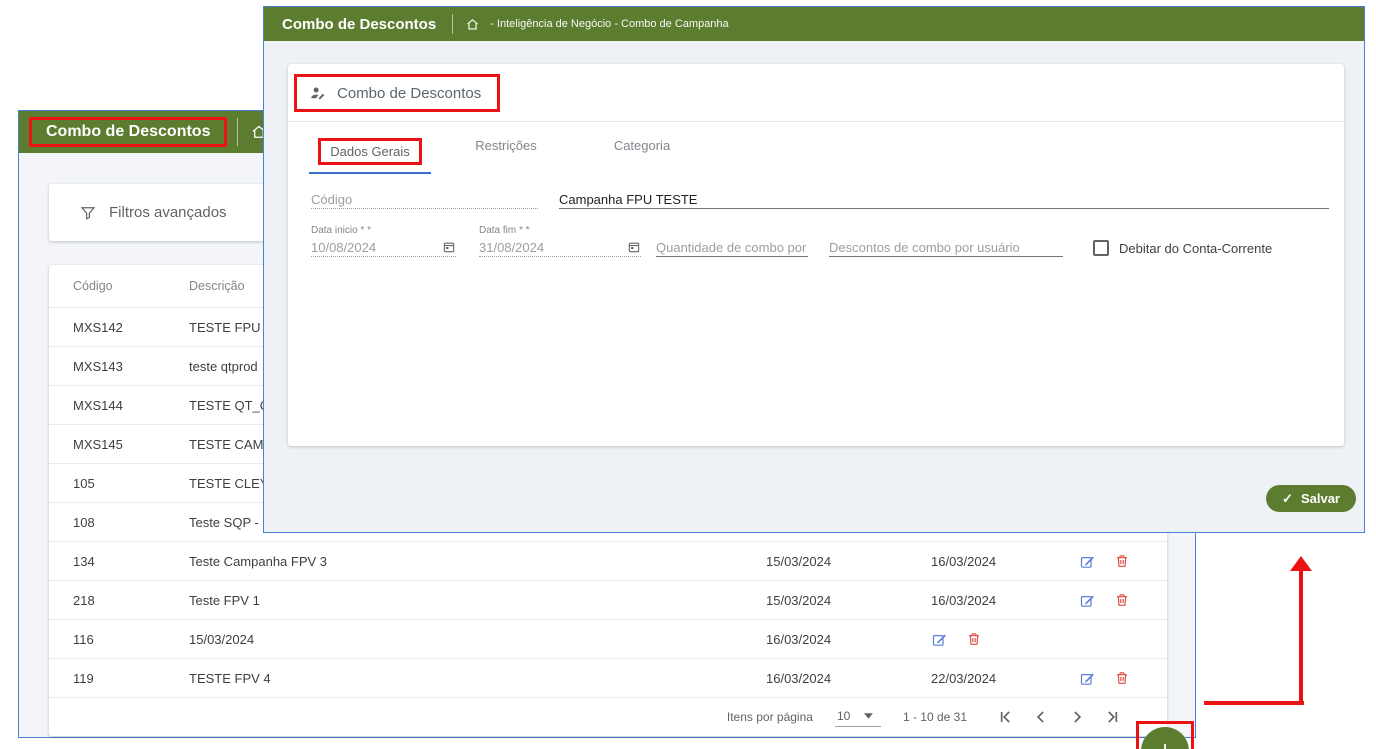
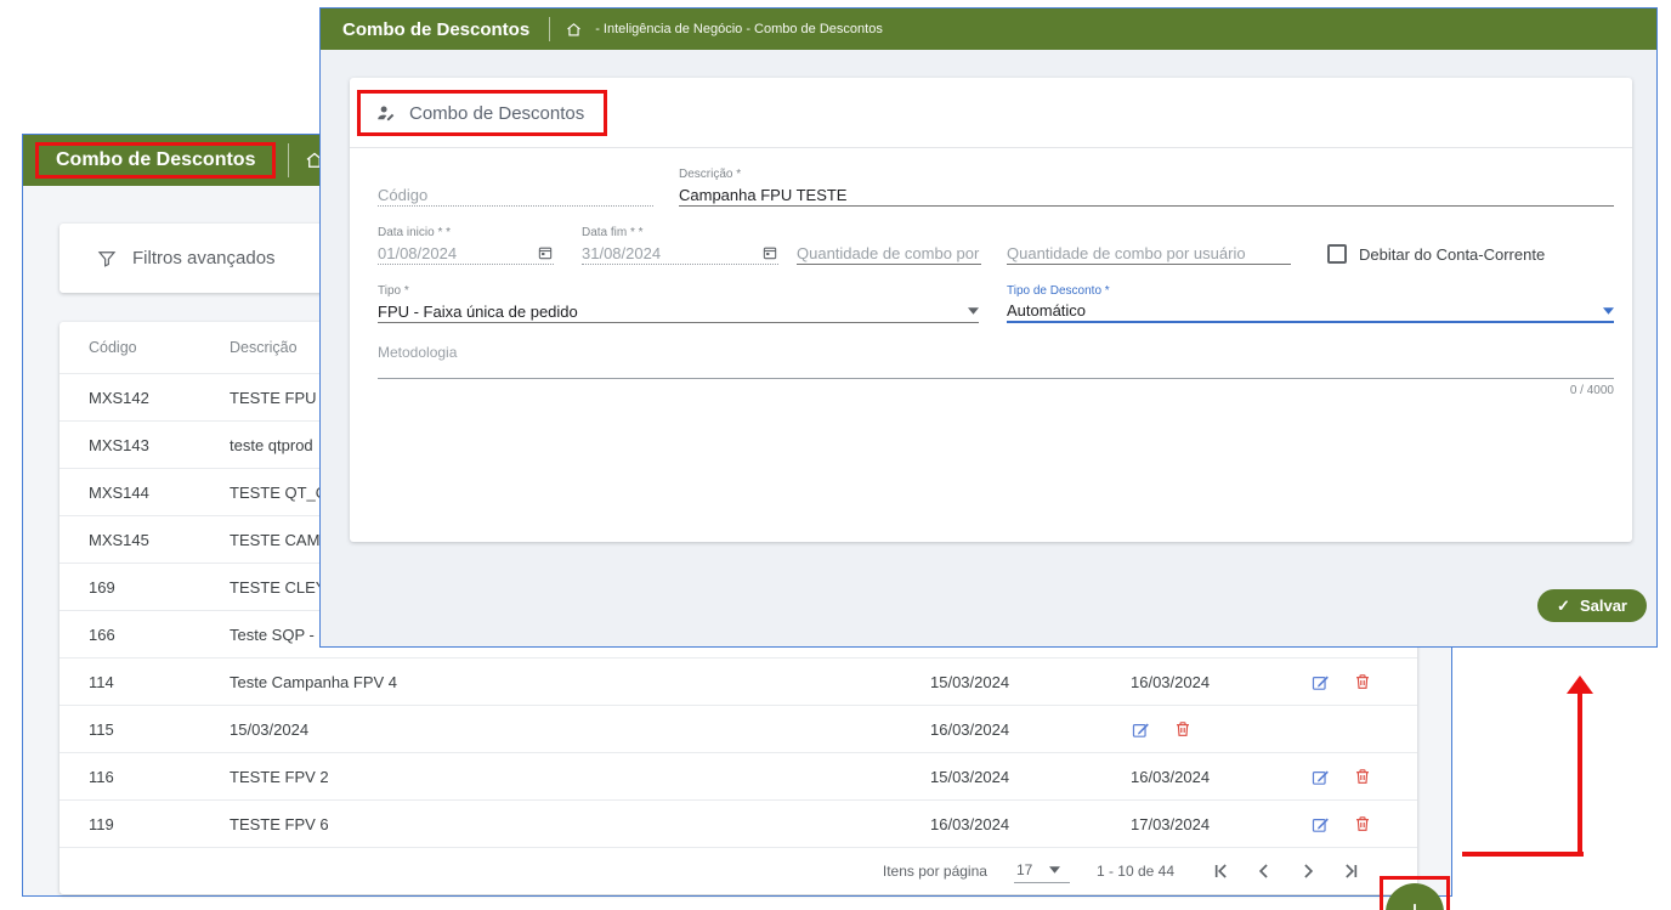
  Combo de Descontos
  Filtros avançados
  Código
  Descrição
  MXS142
  MXS143
  teste qtprod
  MXS144
  MXS145
  TESTE CAM
- 105
+ 169
  TESTE CLE
- 108
+ 166
  Teste SQP -
- 134
+ 114
- Teste Campanha FPV 3
+ Teste Campanha FPV 4
  15/03/2024
  16/03/2024
- 218
+ 115
- Teste FPV 1
  15/03/2024
  16/03/2024
  116
+ TESTE FPV 2
  15/03/2024
  16/03/2024
  119
- TESTE FPV 4
+ TESTE FPV 6
  16/03/2024
- 22/03/2024
+ 17/03/2024
  Itens por página
- 10
+ 17
- 1 - 10 de 31
+ 1 - 10 de 44
  Combo de Descontos
- - Inteligência de Negócio - Combo de Campanha
+ - Inteligência de Negócio - Combo de Descontos
  Combo de Descontos
- Dados Gerais
- Restrições
- Categoria
  Código
+ Descrição *
  Campanha FPU TESTE
  Data inicio * *
- 10/08/2024
+ 01/08/2024
  Data fim * *
  31/08/2024
  Quantidade de combo por
- Descontos de combo por usuário
+ Quantidade de combo por usuário
  Debitar do Conta-Corrente
+ Tipo *
+ FPU - Faixa única de pedido
+ Tipo de Desconto *
+ Automático
+ Metodologia
+ 0 / 4000
  ✓
  Salvar
